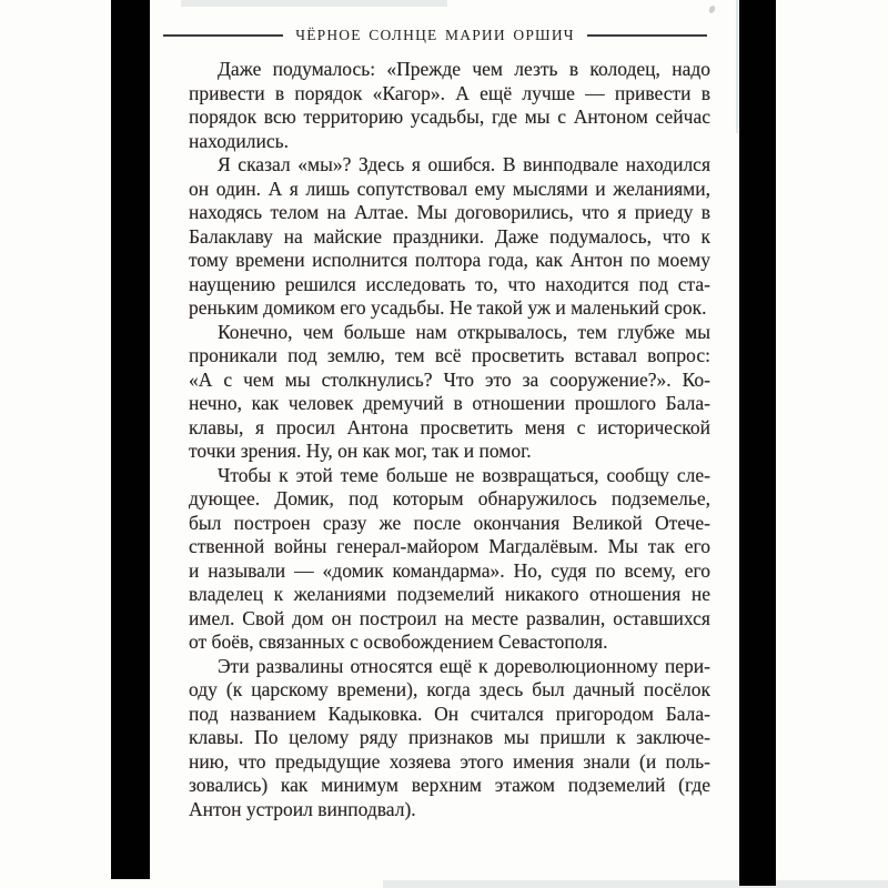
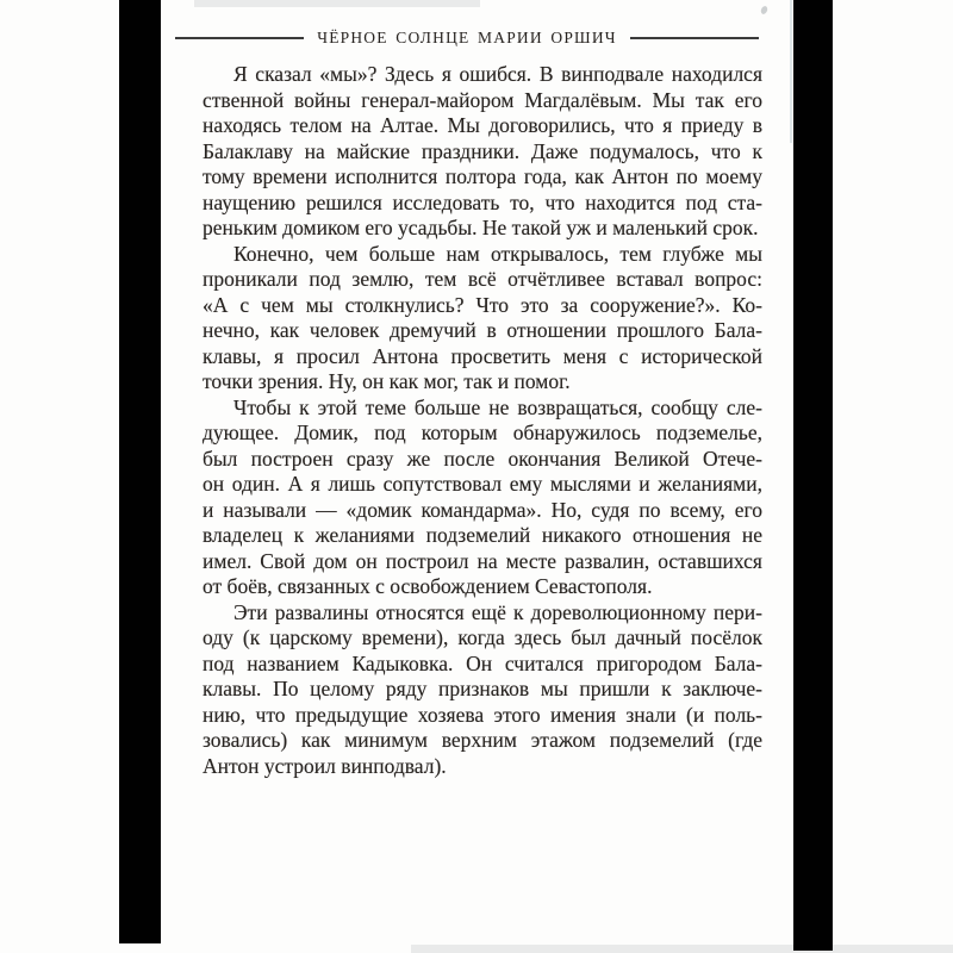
  ЧЁРНОЕ СОЛНЦЕ МАРИИ ОРШИЧ
- Даже подумалось: «Прежде чем лезть в колодец, надо
- привести в порядок «Кагор». А ещё лучше — привести в
- порядок всю территорию усадьбы, где мы с Антоном сейчас
- находились.
  Я сказал «мы»? Здесь я ошибся. В винподвале находился
- он один. А я лишь сопутствовал ему мыслями и желаниями,
+ ственной войны генерал-майором Магдалёвым. Мы так его
  находясь телом на Алтае. Мы договорились, что я приеду в
  Балаклаву на майские праздники. Даже подумалось, что к
  тому времени исполнится полтора года, как Антон по моему
  наущению решился исследовать то, что находится под ста-
  реньким домиком его усадьбы. Не такой уж и маленький срок.
  Конечно, чем больше нам открывалось, тем глубже мы
- проникали под землю, тем всё просветить вставал вопрос:
+ проникали под землю, тем всё отчётливее вставал вопрос:
  «А с чем мы столкнулись? Что это за сооружение?». Ко-
  нечно, как человек дремучий в отношении прошлого Бала-
  клавы, я просил Антона просветить меня с исторической
  точки зрения. Ну, он как мог, так и помог.
  Чтобы к этой теме больше не возвращаться, сообщу сле-
  дующее. Домик, под которым обнаружилось подземелье,
  был построен сразу же после окончания Великой Отече-
- ственной войны генерал-майором Магдалёвым. Мы так его
+ он один. А я лишь сопутствовал ему мыслями и желаниями,
  и называли — «домик командарма». Но, судя по всему, его
  владелец к желаниями подземелий никакого отношения не
  имел. Свой дом он построил на месте развалин, оставшихся
  от боёв, связанных с освобождением Севастополя.
  Эти развалины относятся ещё к дореволюционному пери-
  оду (к царскому времени), когда здесь был дачный посёлок
  под названием Кадыковка. Он считался пригородом Бала-
  клавы. По целому ряду признаков мы пришли к заключе-
  нию, что предыдущие хозяева этого имения знали (и поль-
  зовались) как минимум верхним этажом подземелий (где
  Антон устроил винподвал).
